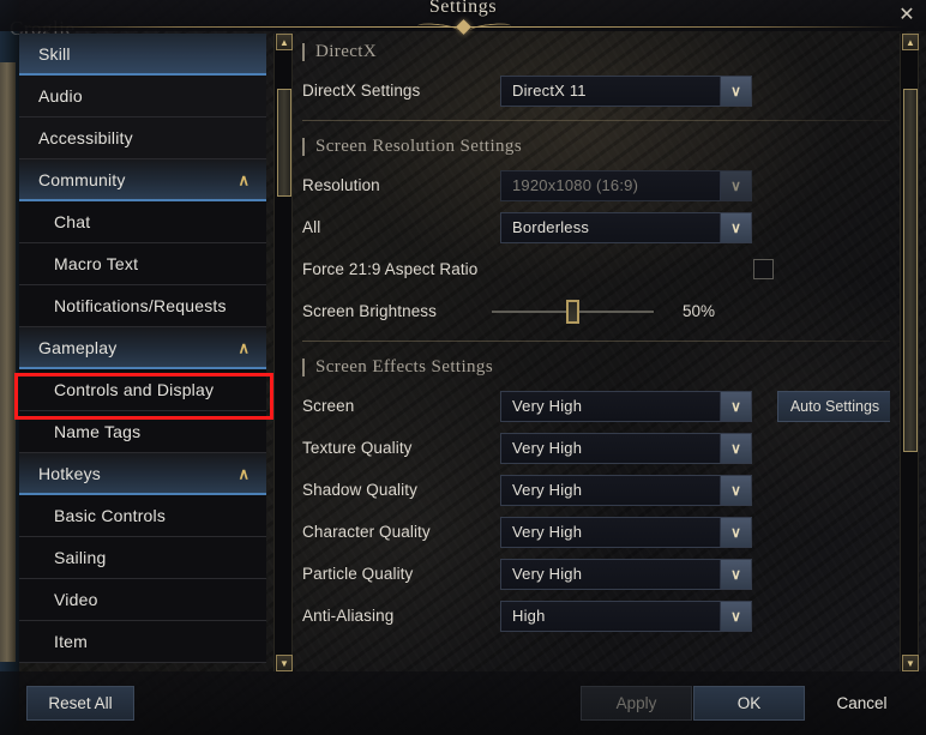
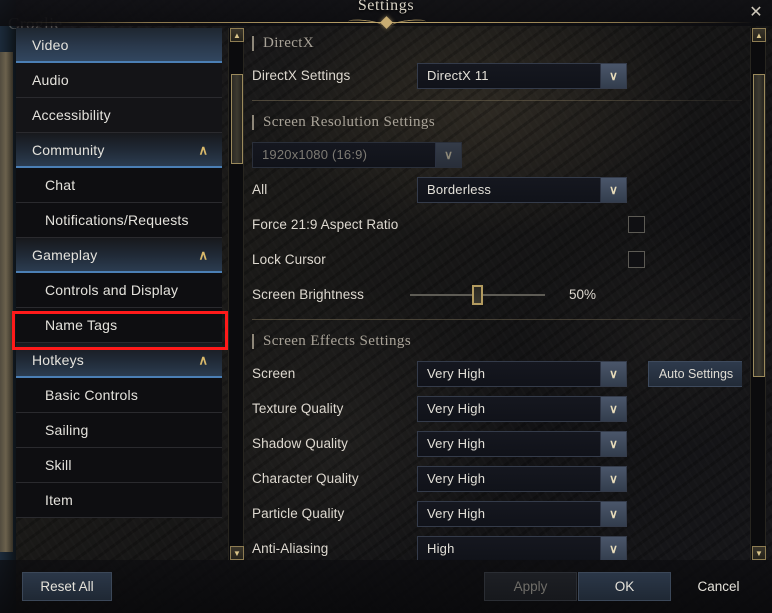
  Settings
  ✕
- Skill
+ Video
  Audio
  Accessibility
  Community
  ∧
  Chat
- Macro Text
  Notifications/Requests
  Gameplay
  ∧
  Controls and Display
  Name Tags
  Hotkeys
  ∧
  Basic Controls
  Sailing
- Video
+ Skill
  Item
  ▲
  ▼
  DirectX
  DirectX Settings
  DirectX 11
  ∨
  Screen Resolution Settings
- Resolution
  1920x1080 (16:9)
  ∨
  All
  Borderless
  ∨
  Force 21:9 Aspect Ratio
+ Lock Cursor
  Screen Brightness
  50%
  Screen Effects Settings
  Screen
  Very High
  ∨
  Auto Settings
  Texture Quality
  Very High
  ∨
  Shadow Quality
  Very High
  ∨
  Character Quality
  Very High
  ∨
  Particle Quality
  Very High
  ∨
  Anti-Aliasing
  High
  ∨
  ▲
  ▼
  Reset All
  Apply
  OK
  Cancel
